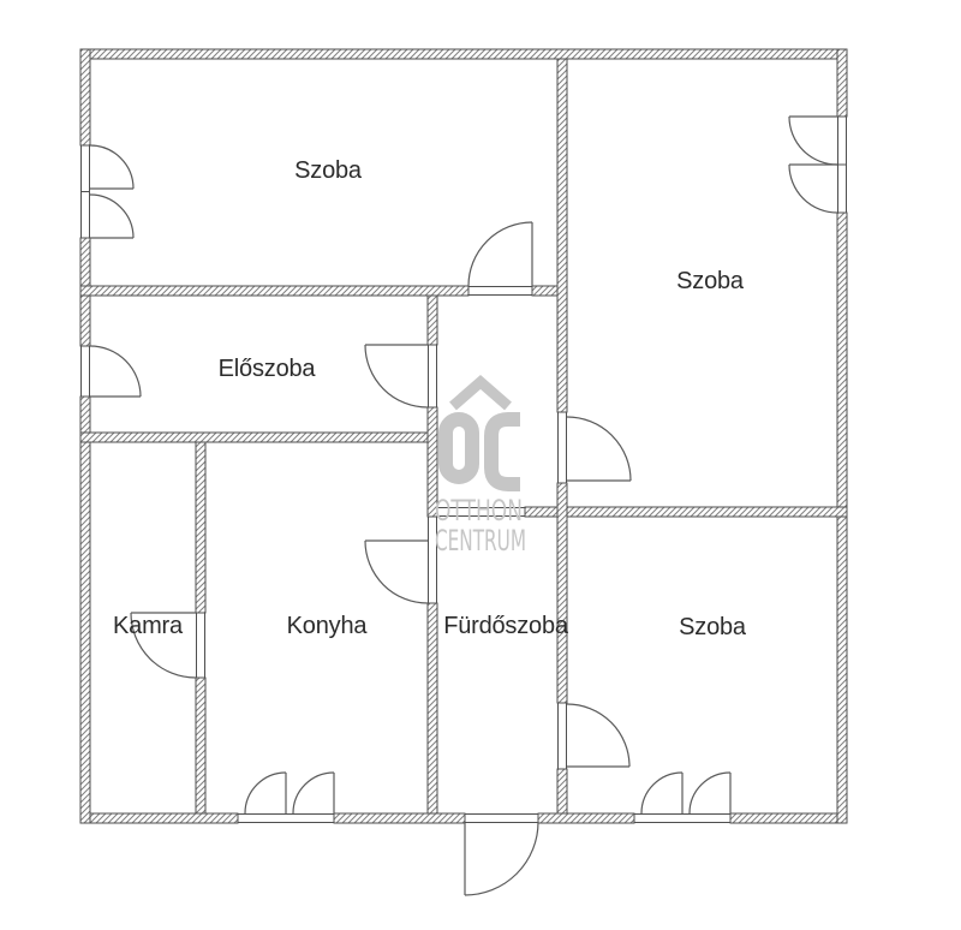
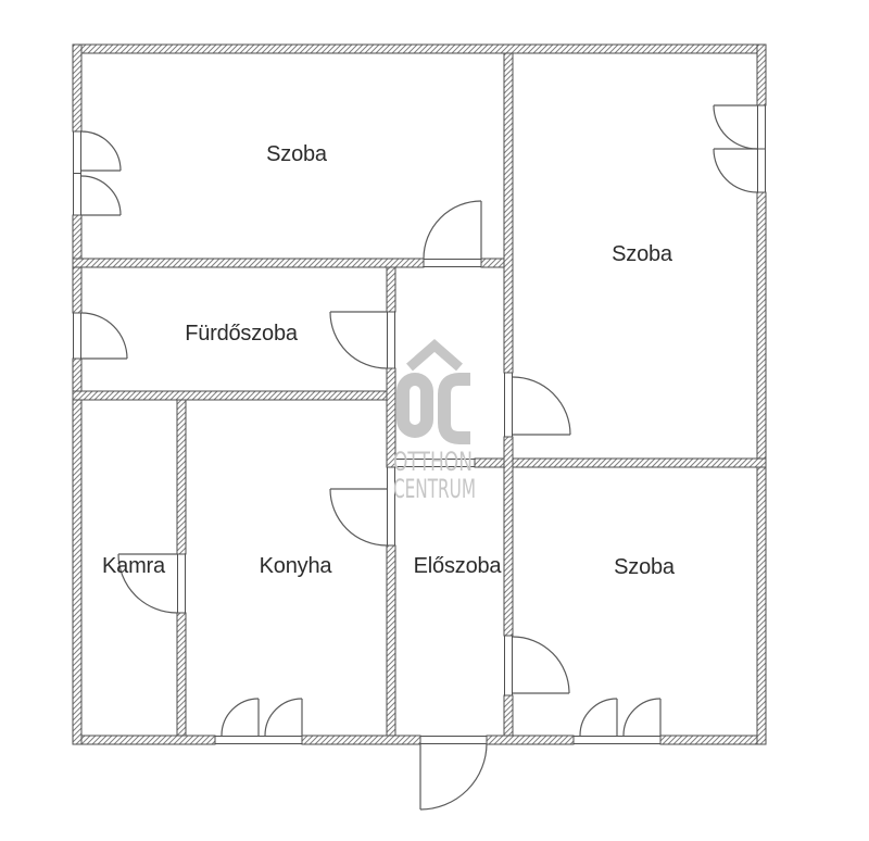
  OTTHON
  CENTRUM
  Szoba
  Szoba
- Előszoba
+ Fürdőszoba
  Kamra
  Konyha
- Fürdőszoba
+ Előszoba
  Szoba
